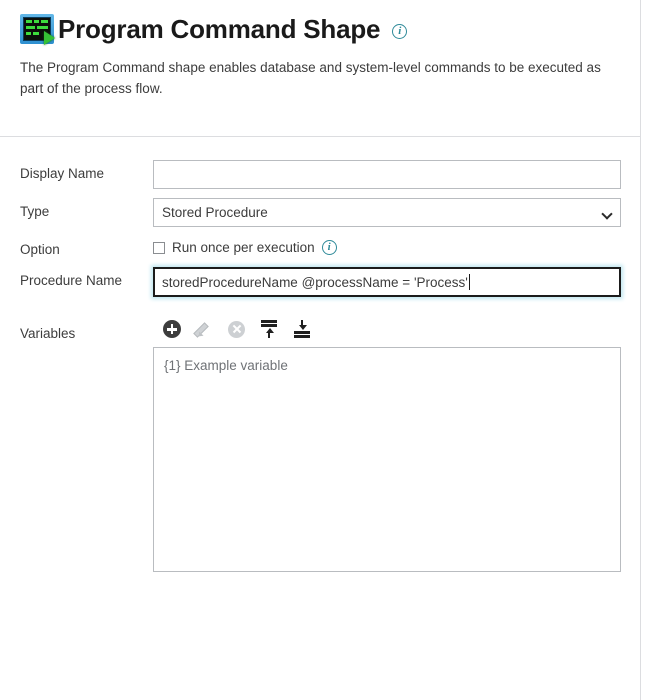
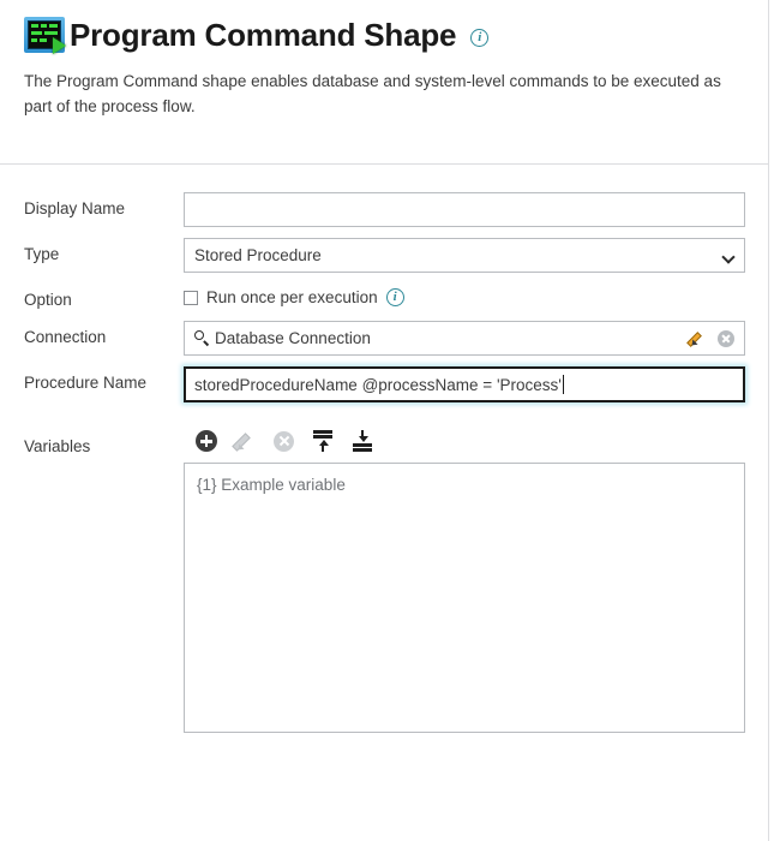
  Program Command Shape
  i
  The Program Command shape enables database and system-level commands to be executed as part of the process flow.
  Display Name
  Type
  Stored Procedure
  Option
  Run once per execution
  i
+ Connection
+ Database Connection
  Procedure Name
  storedProcedureName @processName = 'Process'
  Variables
  {1} Example variable
